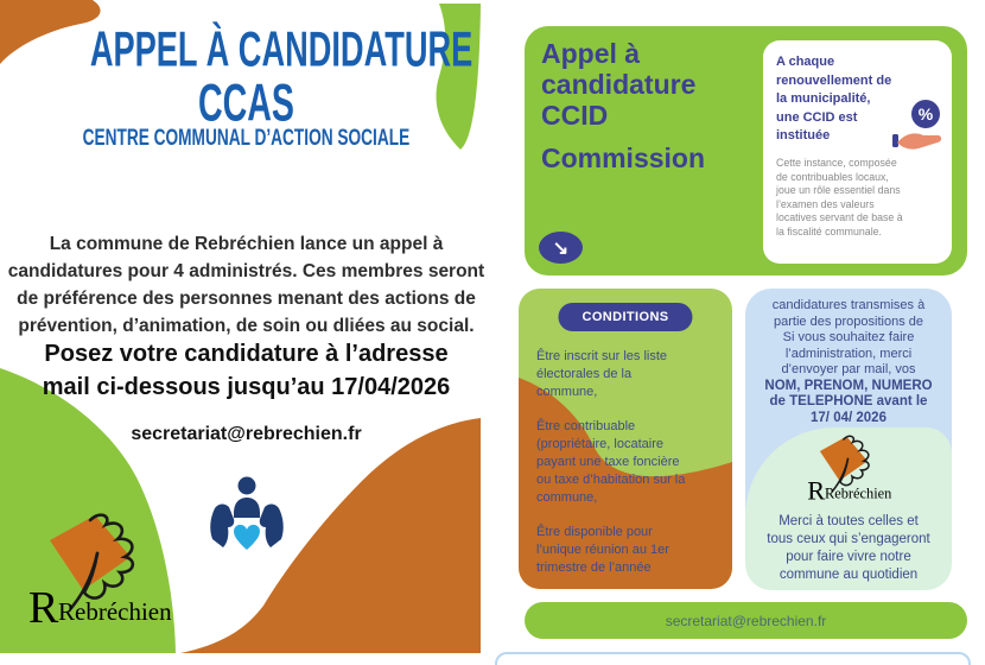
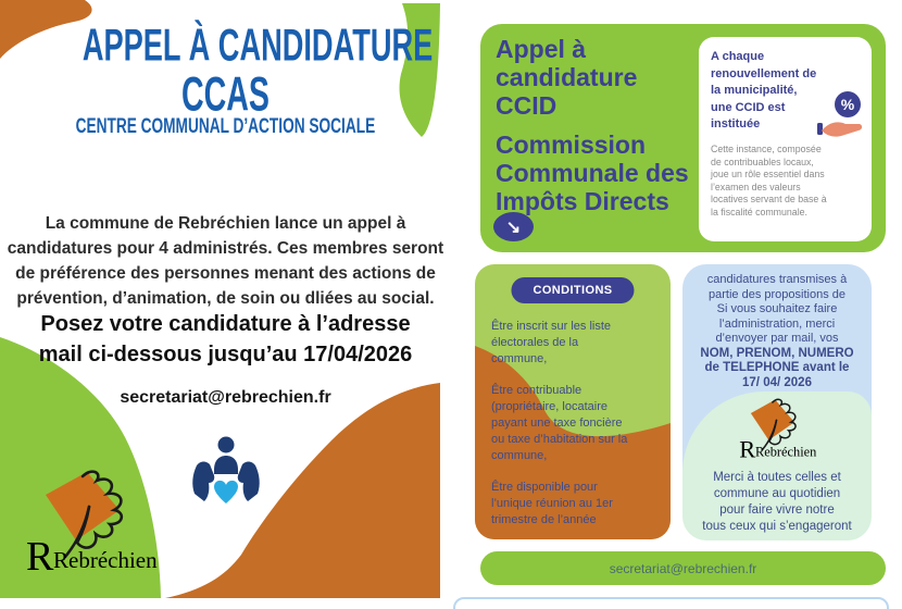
  APPEL À CANDIDATURE
  CCAS
  CENTRE COMMUNAL D’ACTION SOCIALE
  La commune de Rebréchien lance un appel à
  candidatures pour 4 administrés. Ces membres seront
  de préférence des personnes menant des actions de
  prévention, d’animation, de soin ou dliées au social.
  Posez votre candidature à l’adresse
  mail ci-dessous jusqu’au 17/04/2026
  secretariat@rebrechien.fr
  R
  Rebréchien
  Appel à
  candidature
  CCID
  Commission
+ Communale des
+ Impôts Directs
  ↘
  A chaque
  renouvellement de
  la municipalité,
  une CCID est
  instituée
  %
  Cette instance, composée
  de contribuables locaux,
  joue un rôle essentiel dans
  l’examen des valeurs
  locatives servant de base à
  la fiscalité communale.
  CONDITIONS
  Être inscrit sur les liste
  électorales de la
  commune,
  Être contribuable
  (propriétaire, locataire
  payant une taxe foncière
  ou taxe d’habitation sur la
  commune,
  Être disponible pour
  l’unique réunion au 1er
  trimestre de l’année
  candidatures transmises à
  partie des propositions de
  Si vous souhaitez faire
  l’administration, merci
  d’envoyer par mail, vos
  NOM, PRENOM, NUMERO
  de TELEPHONE avant le
  17/ 04/ 2026
  R
  Rebréchien
  Merci à toutes celles et
- tous ceux qui s’engageront
+ commune au quotidien
  pour faire vivre notre
- commune au quotidien
+ tous ceux qui s’engageront
  secretariat@rebrechien.fr
